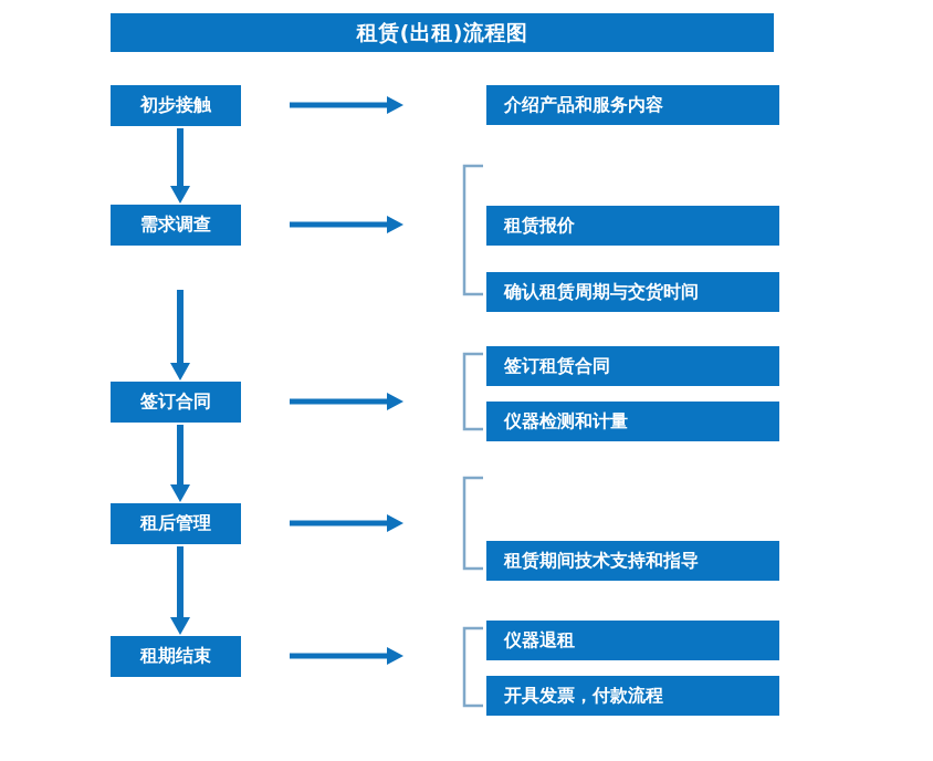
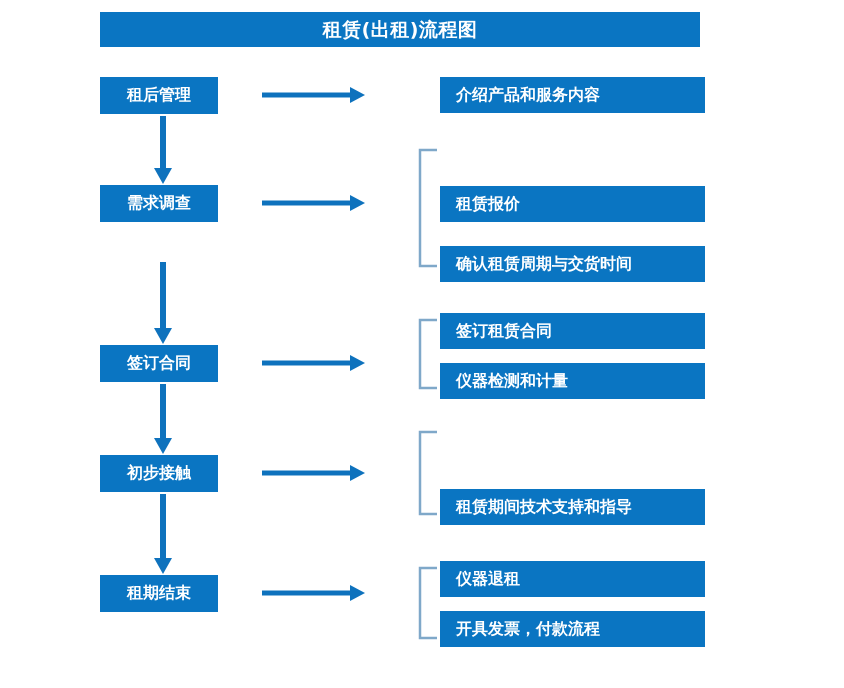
  租赁(出租)流程图
- 初步接触
+ 租后管理
  需求调查
  签订合同
- 租后管理
+ 初步接触
  租期结束
  介绍产品和服务内容
  租赁报价
  确认租赁周期与交货时间
  签订租赁合同
  仪器检测和计量
  租赁期间技术支持和指导
  仪器退租
  开具发票，付款流程
